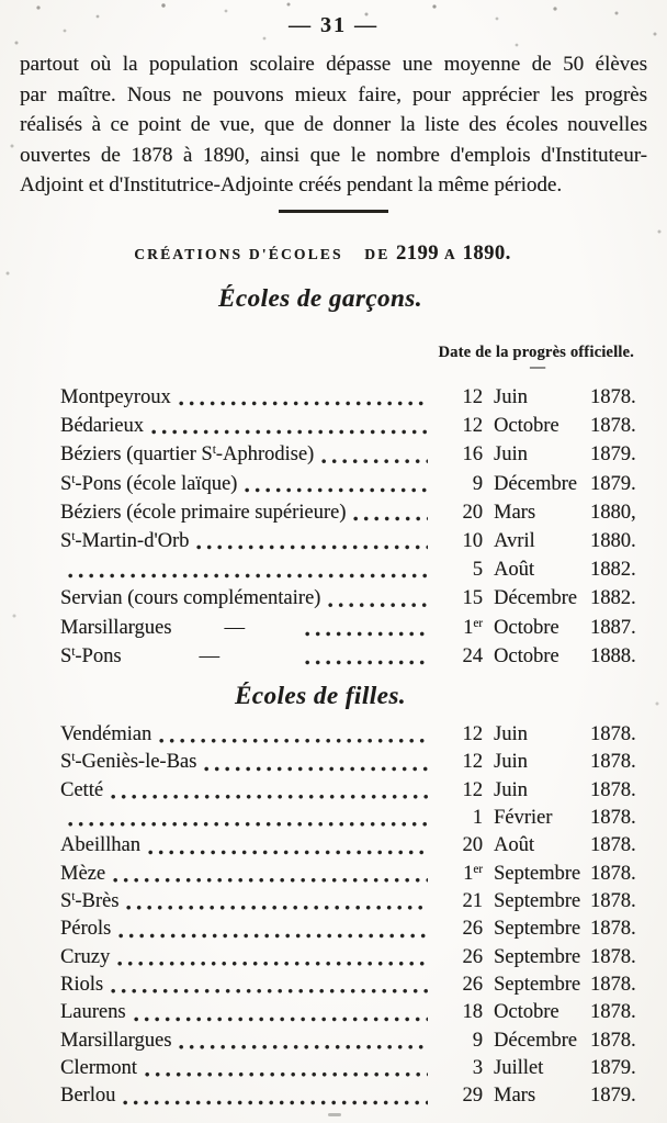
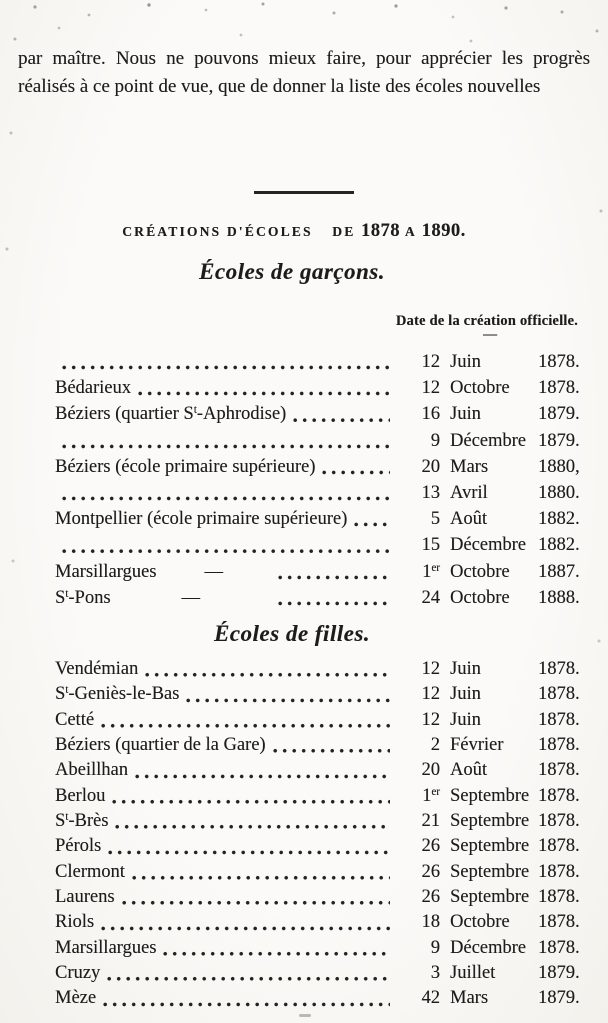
- — 31 —
- partout où la population scolaire dépasse une moyenne de 50 élèves
  par maître. Nous ne pouvons mieux faire, pour apprécier les progrès
  réalisés à ce point de vue, que de donner la liste des écoles nouvelles
- ouvertes de 1878 à 1890, ainsi que le nombre d'emplois d'Instituteur-
- Adjoint et d'Institutrice-Adjointe créés pendant la même période.
- CRÉATIONS D'ÉCOLES DE 2199 A 1890.
+ CRÉATIONS D'ÉCOLES DE 1878 A 1890.
  Écoles de garçons.
- Date de la progrès officielle.
+ Date de la création officielle.
  —
- Montpeyroux
  12
  Juin
  1878.
  Bédarieux
  12
  Octobre
  1878.
  Béziers (quartier St-Aphrodise)
  16
  Juin
  1879.
- St-Pons (école laïque)
  9
  Décembre
  1879.
  Béziers (école primaire supérieure)
  20
  Mars
  1880,
- St-Martin-d'Orb
- 10
+ 13
  Avril
  1880.
+ Montpellier (école primaire supérieure)
  5
  Août
  1882.
- Servian (cours complémentaire)
  15
  Décembre
  1882.
  Marsillargues
  —
  1er
  Octobre
  1887.
  St-Pons
  —
  24
  Octobre
  1888.
  Écoles de filles.
  Vendémian
  12
  Juin
  1878.
  St-Geniès-le-Bas
  12
  Juin
  1878.
  Cetté
  12
  Juin
  1878.
+ Béziers (quartier de la Gare)
- 1
+ 2
  Février
  1878.
  Abeillhan
  20
  Août
  1878.
- Mèze
+ Berlou
  1er
  Septembre
  1878.
  St-Brès
  21
  Septembre
  1878.
  Pérols
  26
  Septembre
  1878.
- Cruzy
+ Clermont
  26
  Septembre
  1878.
- Riols
+ Laurens
  26
  Septembre
  1878.
- Laurens
+ Riols
  18
  Octobre
  1878.
  Marsillargues
  9
  Décembre
  1878.
- Clermont
+ Cruzy
  3
  Juillet
  1879.
- Berlou
+ Mèze
- 29
+ 42
  Mars
  1879.
